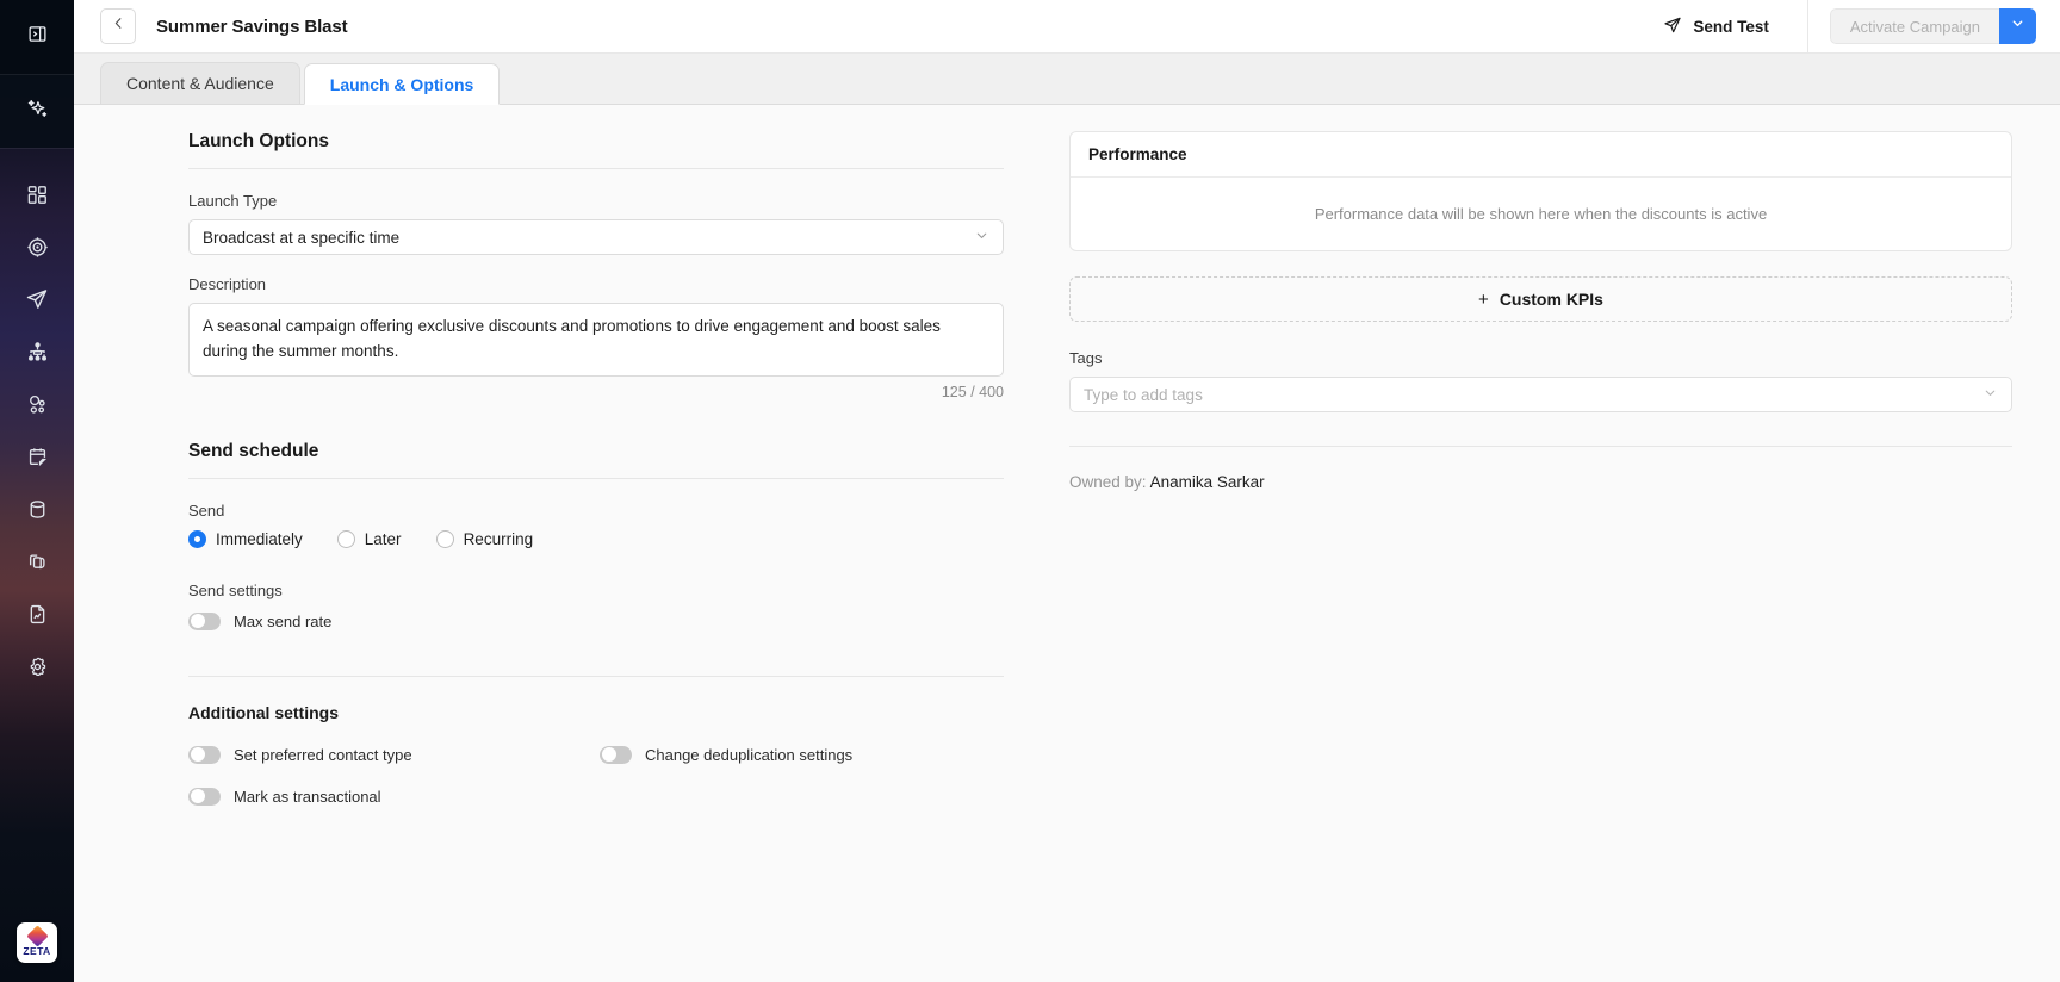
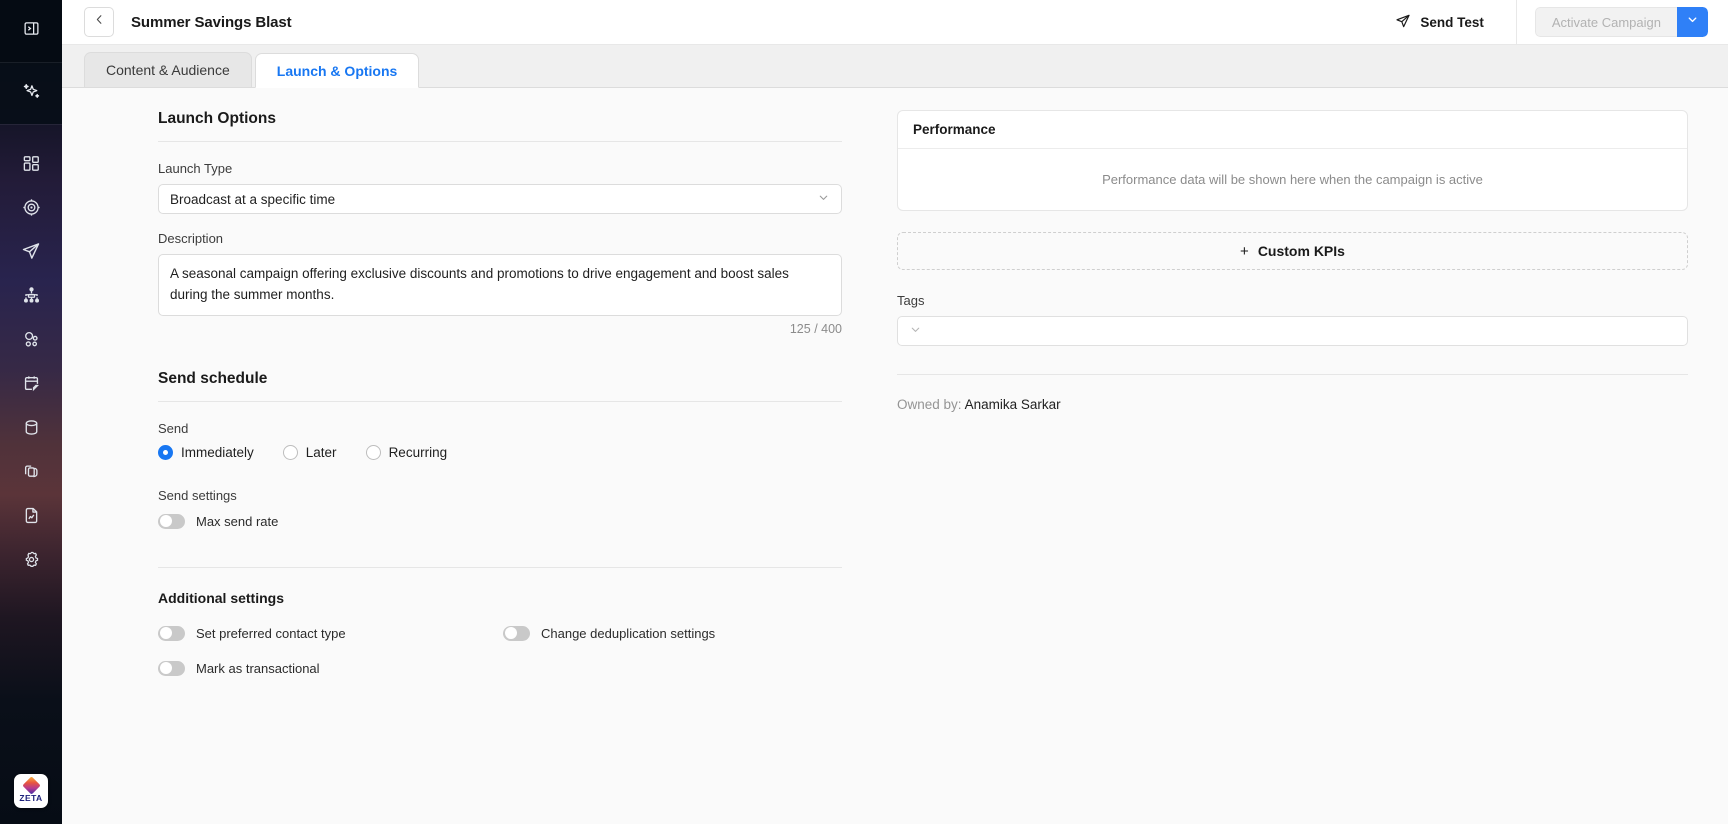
  ZETA
  Summer Savings Blast
  Send Test
  Activate Campaign
  Content & Audience
  Launch & Options
  Launch Options
  Launch Type
  Broadcast at a specific time
  Description
  A seasonal campaign offering exclusive discounts and promotions to drive engagement and boost sales during the summer months.
  125 / 400
  Send schedule
  Send
  Immediately
  Later
  Recurring
  Send settings
  Max send rate
  Additional settings
  Set preferred contact type
  Change deduplication settings
  Mark as transactional
  Performance
- Performance data will be shown here when the discounts is active
+ Performance data will be shown here when the campaign is active
  +
  Custom KPIs
  Tags
- Type to add tags
  Owned by: Anamika Sarkar
